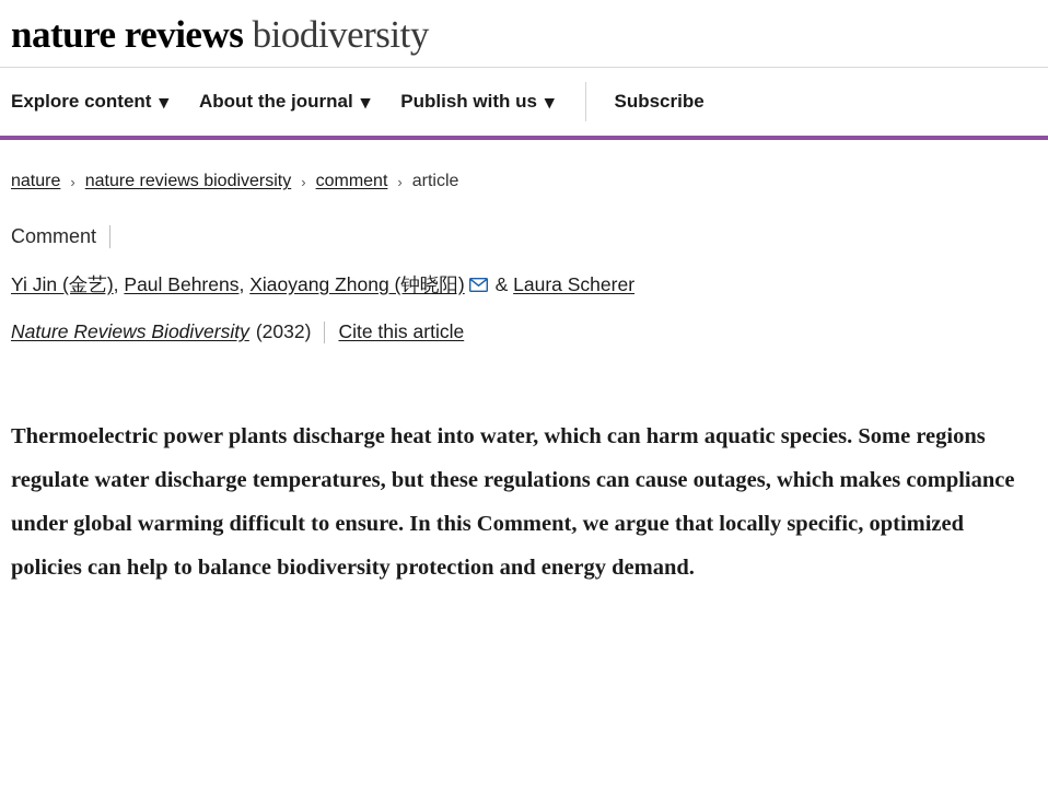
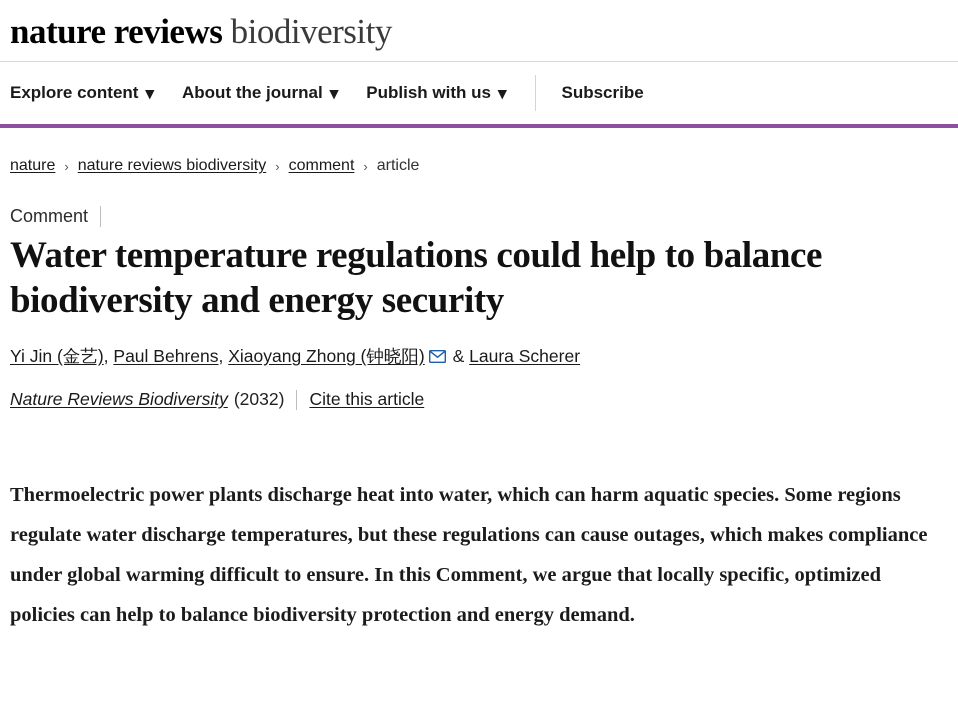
  nature reviews biodiversity
  Explore content
  ▾
  About the journal
  ▾
  Publish with us
  ▾
  Subscribe
  nature
  ›
  nature reviews biodiversity
  ›
  comment
  ›
  article
  Comment
+ Water temperature regulations could help to balance biodiversity and energy security
  Yi Jin (金艺), Paul Behrens, Xiaoyang Zhong (钟晓阳) & Laura Scherer
  Nature Reviews Biodiversity
  (2032)
  Cite this article
  Thermoelectric power plants discharge heat into water, which can harm aquatic species. Some regions regulate water discharge temperatures, but these regulations can cause outages, which makes compliance under global warming difficult to ensure. In this Comment, we argue that locally specific, optimized policies can help to balance biodiversity protection and energy demand.
